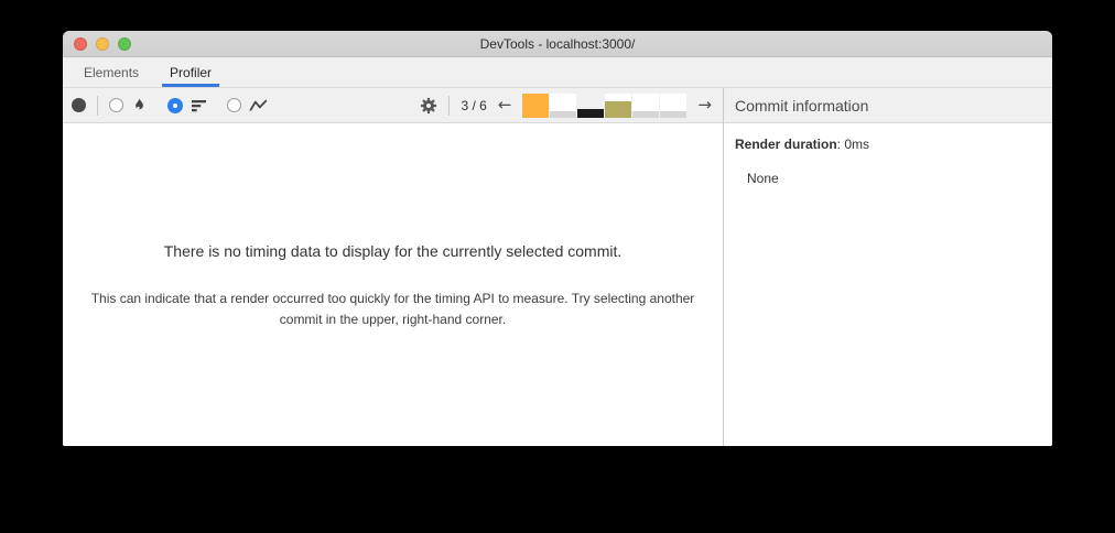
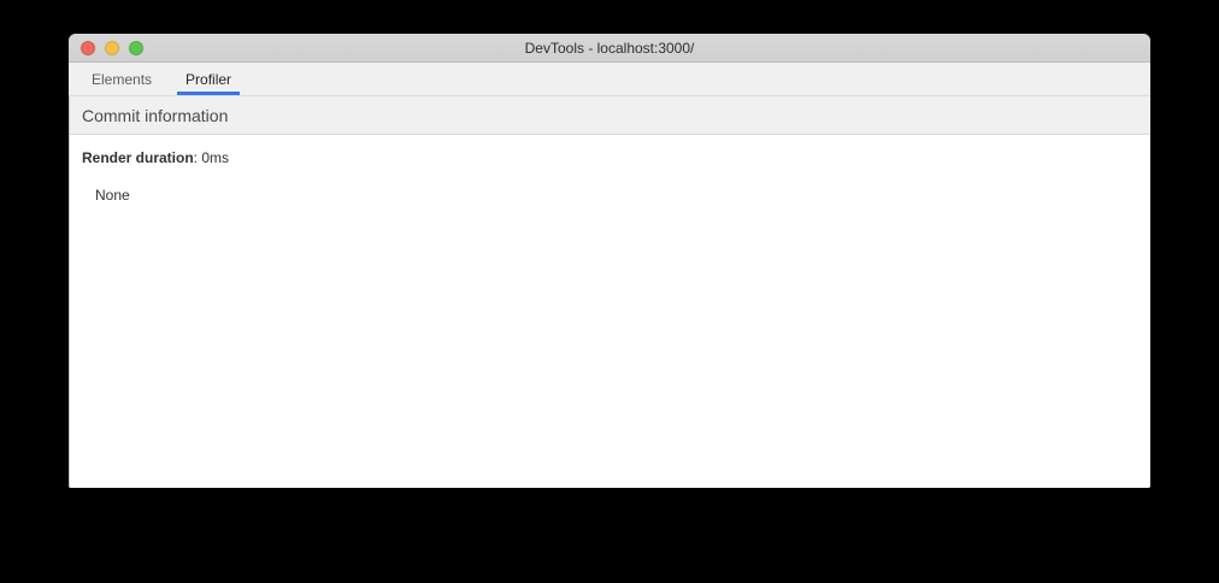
  DevTools - localhost:3000/
  Elements
  Profiler
- 3 / 6
- ←
- →
- There is no timing data to display for the currently selected commit.
- This can indicate that a render occurred too quickly for the timing API to measure. Try selecting another commit in the upper, right-hand corner.
  Commit information
  Render duration: 0ms
  None
